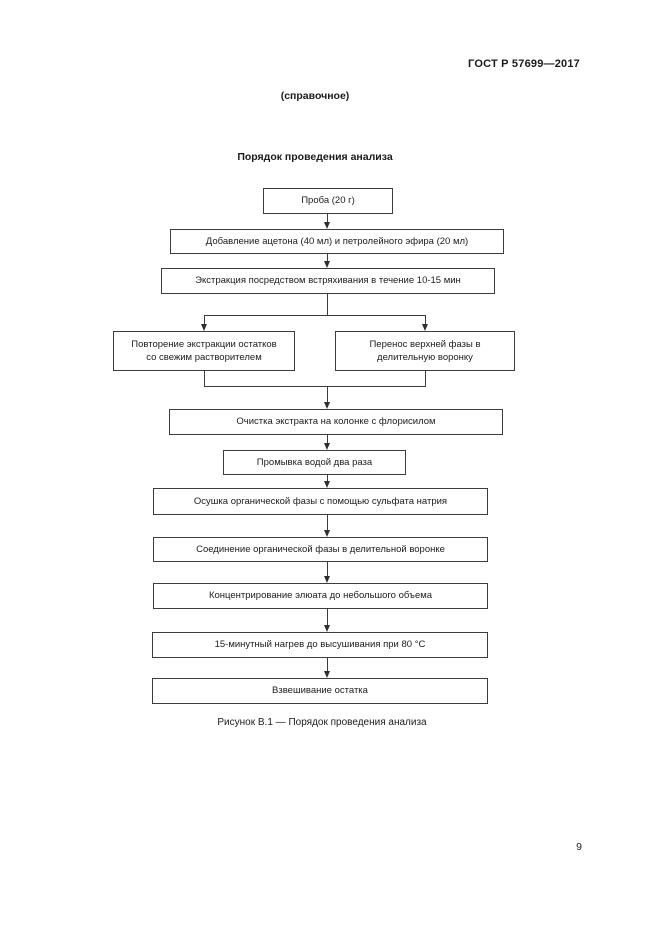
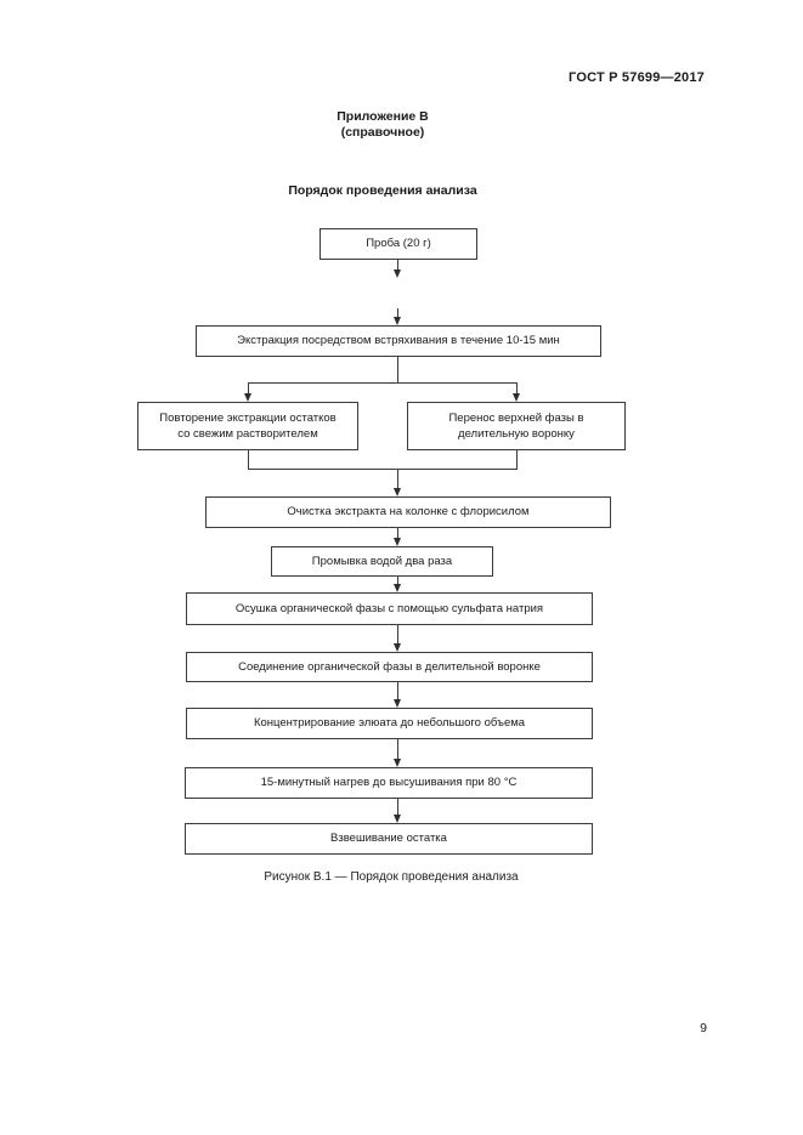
  ГОСТ Р 57699—2017
+ Приложение В
  (справочное)
  Порядок проведения анализа
  Проба (20 г)
- Добавление ацетона (40 мл) и петролейного эфира (20 мл)
  Экстракция посредством встряхивания в течение 10-15 мин
  Повторение экстракции остатков
  со свежим растворителем
  Перенос верхней фазы в
  делительную воронку
  Очистка экстракта на колонке с флорисилом
  Промывка водой два раза
  Осушка органической фазы с помощью сульфата натрия
  Соединение органической фазы в делительной воронке
  Концентрирование элюата до небольшого объема
  15-минутный нагрев до высушивания при 80 °С
  Взвешивание остатка
  Рисунок В.1 — Порядок проведения анализа
  9
